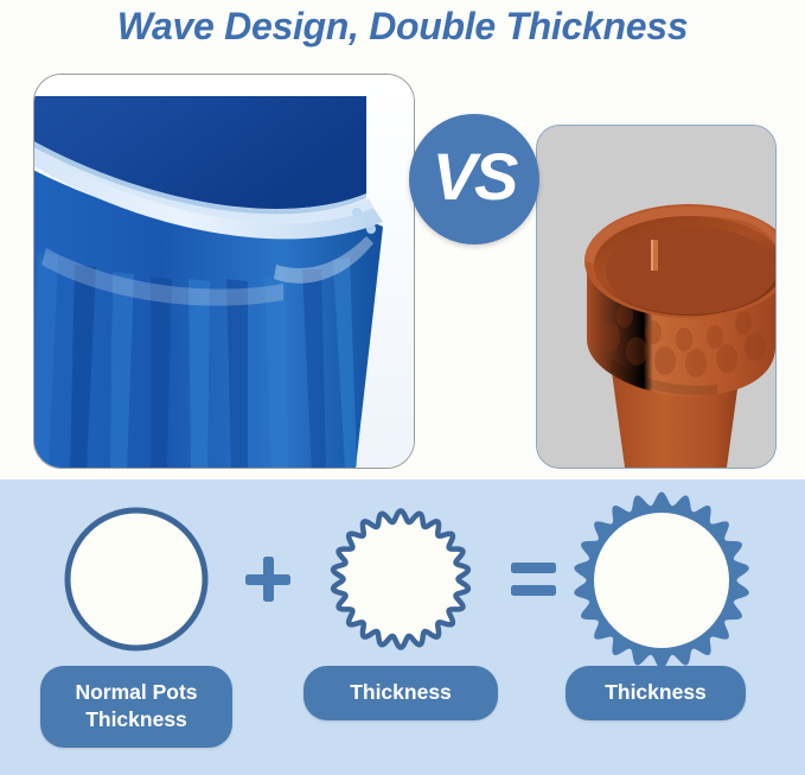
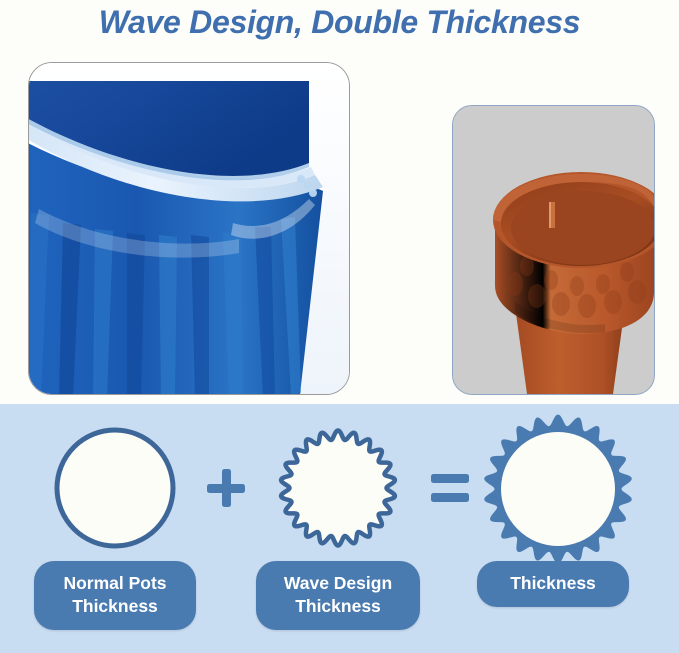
  Wave Design, Double Thickness
- VS
  Normal Pots
  Thickness
+ Wave Design
  Thickness
  Thickness
